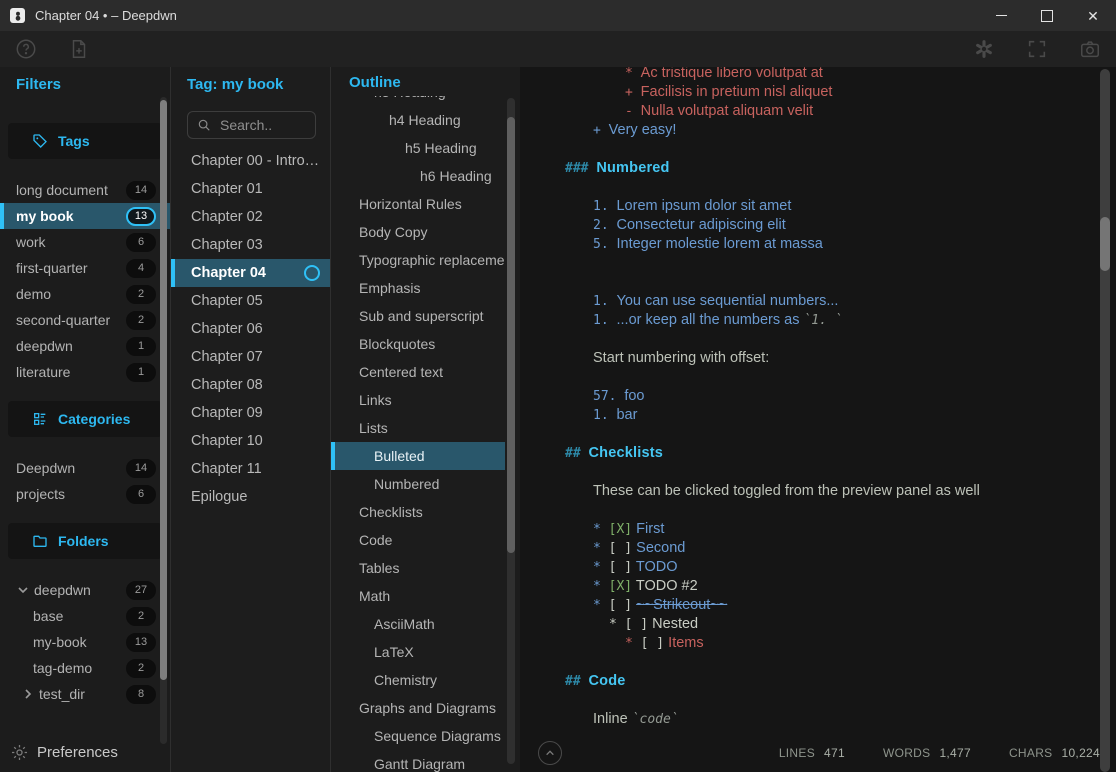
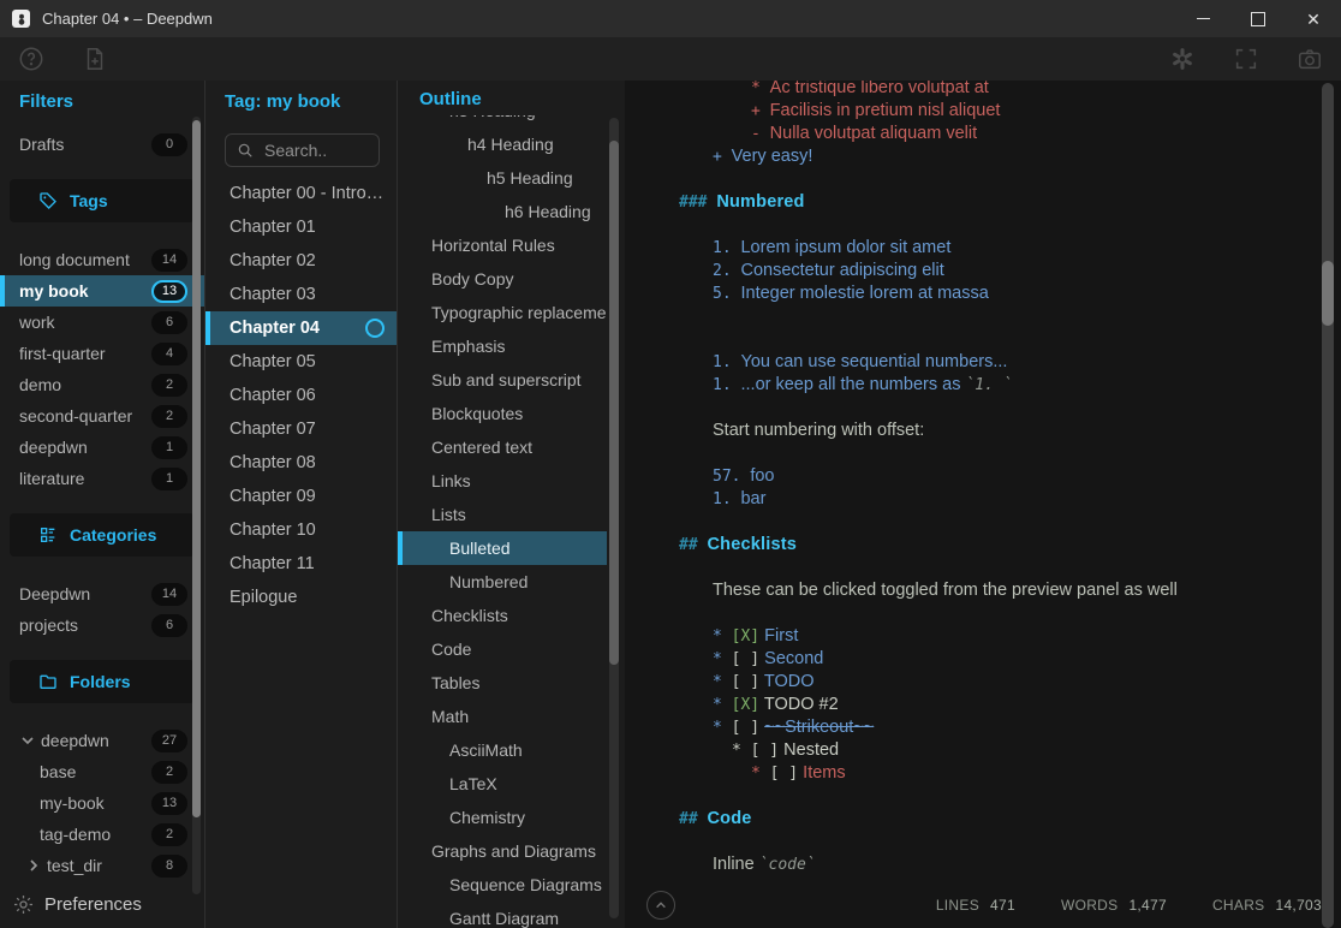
  Chapter 04 • – Deepdwn
  ✕
  Filters
+ Drafts
+ 0
  Tags
  long document
  14
  my book
  13
  work
  6
  first-quarter
  4
  demo
  2
  second-quarter
  2
  deepdwn
  1
  literature
  1
  Categories
  Deepdwn
  14
  projects
  6
  Folders
  deepdwn
  27
  base
  2
  my-book
  13
  tag-demo
  2
  test_dir
  8
  Preferences
  Tag: my book
  Search..
  Chapter 00 - Introdu
  Chapter 01
  Chapter 02
  Chapter 03
  Chapter 04
  Chapter 05
  Chapter 06
  Chapter 07
  Chapter 08
  Chapter 09
  Chapter 10
  Chapter 11
  Epilogue
  Outline
  h4 Heading
  h5 Heading
  h6 Heading
  Horizontal Rules
  Body Copy
  Typographic replaceme
  Emphasis
  Sub and superscript
  Blockquotes
  Centered text
  Links
  Lists
  Bulleted
  Numbered
  Checklists
  Code
  Tables
  Math
  AsciiMath
  LaTeX
  Chemistry
  Graphs and Diagrams
  Sequence Diagrams
  Gantt Diagram
  * Ac tristique libero volutpat at
  + Facilisis in pretium nisl aliquet
  - Nulla volutpat aliquam velit
  + Very easy!
  ### Numbered
  1. Lorem ipsum dolor sit amet
  2. Consectetur adipiscing elit
  5. Integer molestie lorem at massa
  1. You can use sequential numbers...
  1. ...or keep all the numbers as `1. `
  Start numbering with offset:
  57. foo
  1. bar
  ## Checklists
  These can be clicked toggled from the preview panel as well
  * [X] First
  * [ ] Second
  * [ ] TODO
  * [X] TODO #2
  * [ ] ~~Strikeout~~
  * [ ] Nested
  * [ ] Items
  ## Code
  Inline `code`
  LINES
  471
  WORDS
  1,477
  CHARS
- 10,224
+ 14,703
